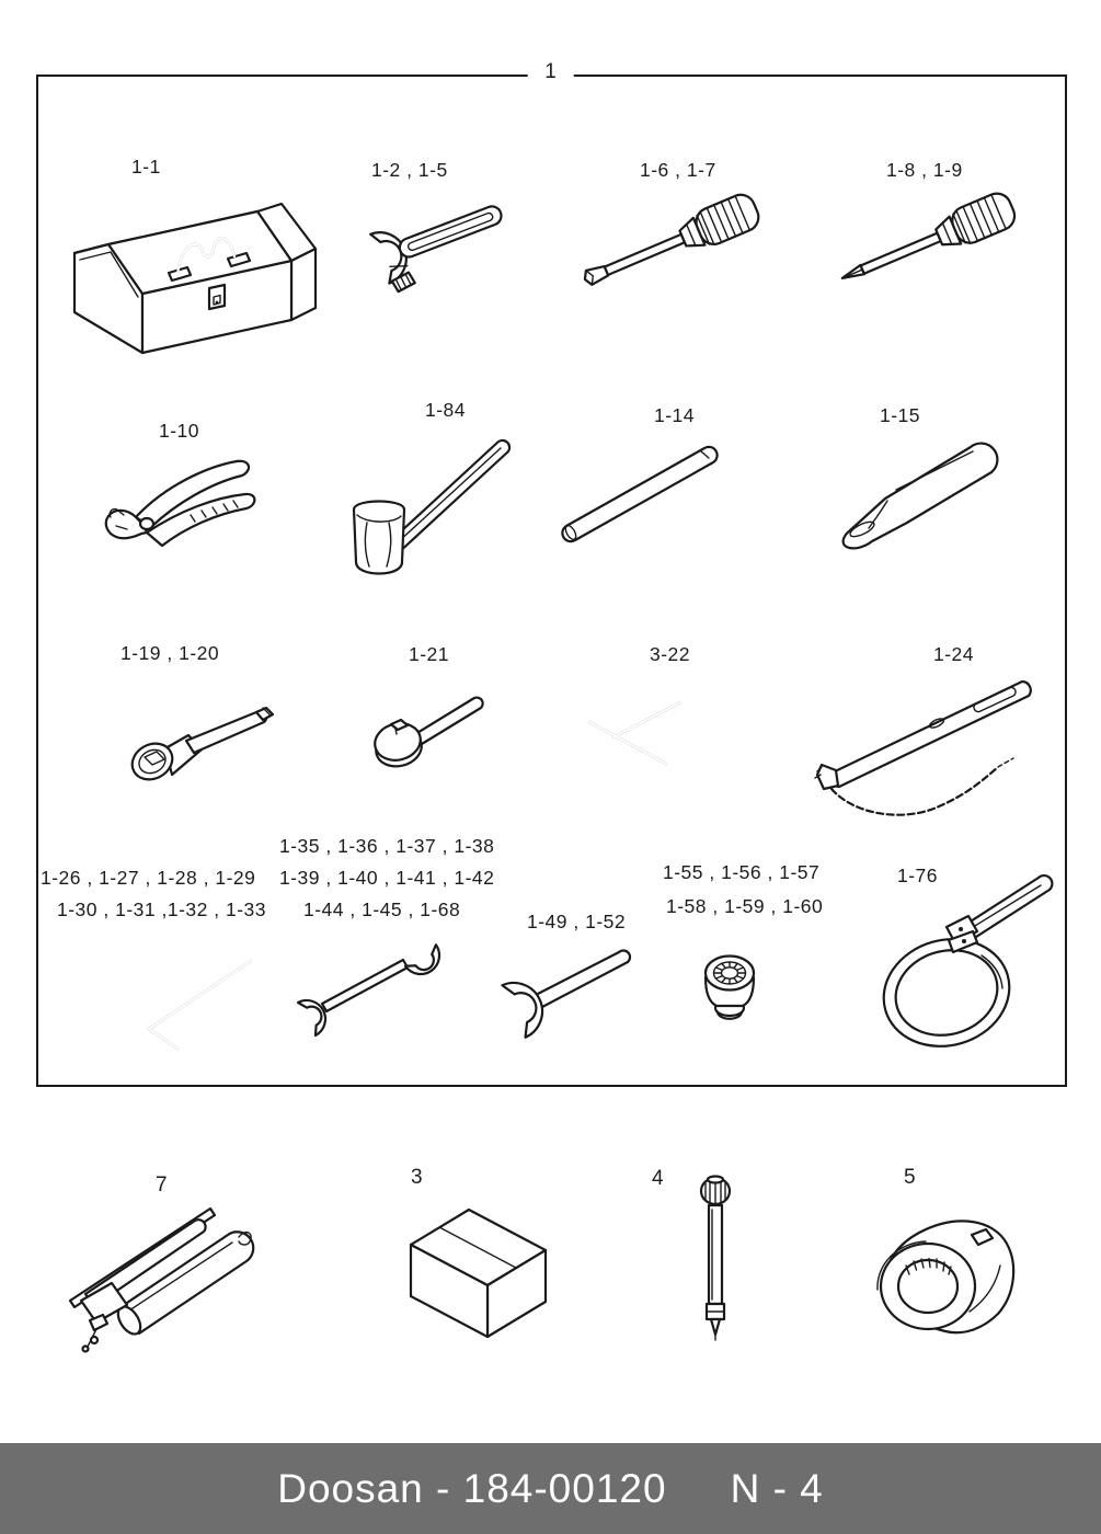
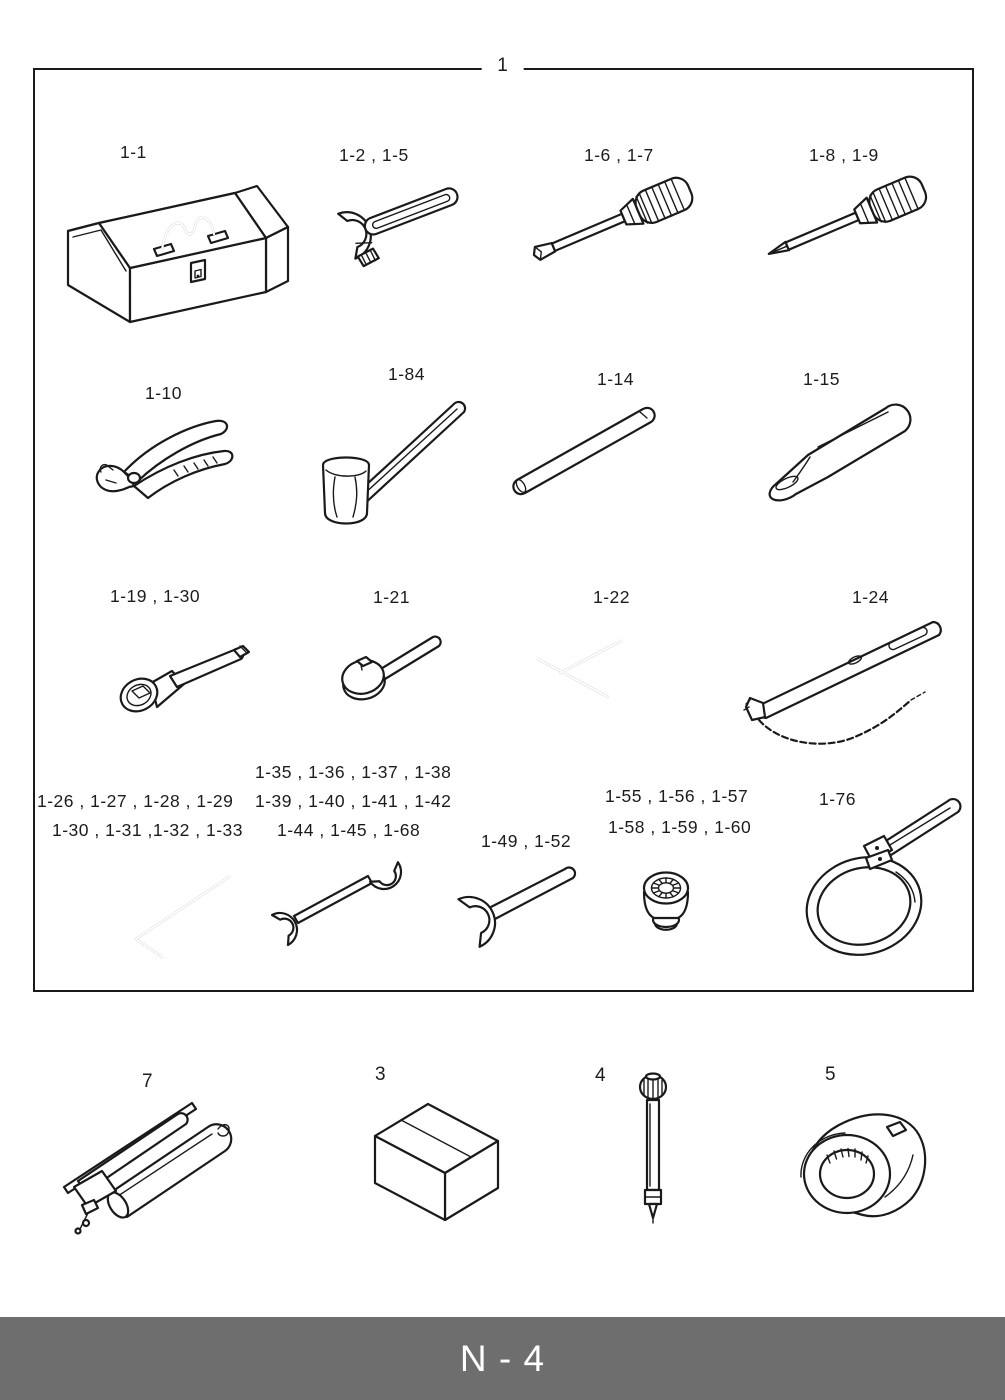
  1
  1-1
  1-2 , 1-5
  1-6 , 1-7
  1-8 , 1-9
  1-10
  1-84
  1-14
  1-15
- 1-19 , 1-20
+ 1-19 , 1-30
  1-21
- 3-22
+ 1-22
  1-24
  1-26 , 1-27 , 1-28 , 1-29
  1-30 , 1-31 ,1-32 , 1-33
  1-35 , 1-36 , 1-37 , 1-38
  1-39 , 1-40 , 1-41 , 1-42
  1-44 , 1-45 , 1-68
  1-49 , 1-52
  1-55 , 1-56 , 1-57
  1-58 , 1-59 , 1-60
  1-76
  7
  3
  4
  5
- Doosan - 184-00120
  N - 4
